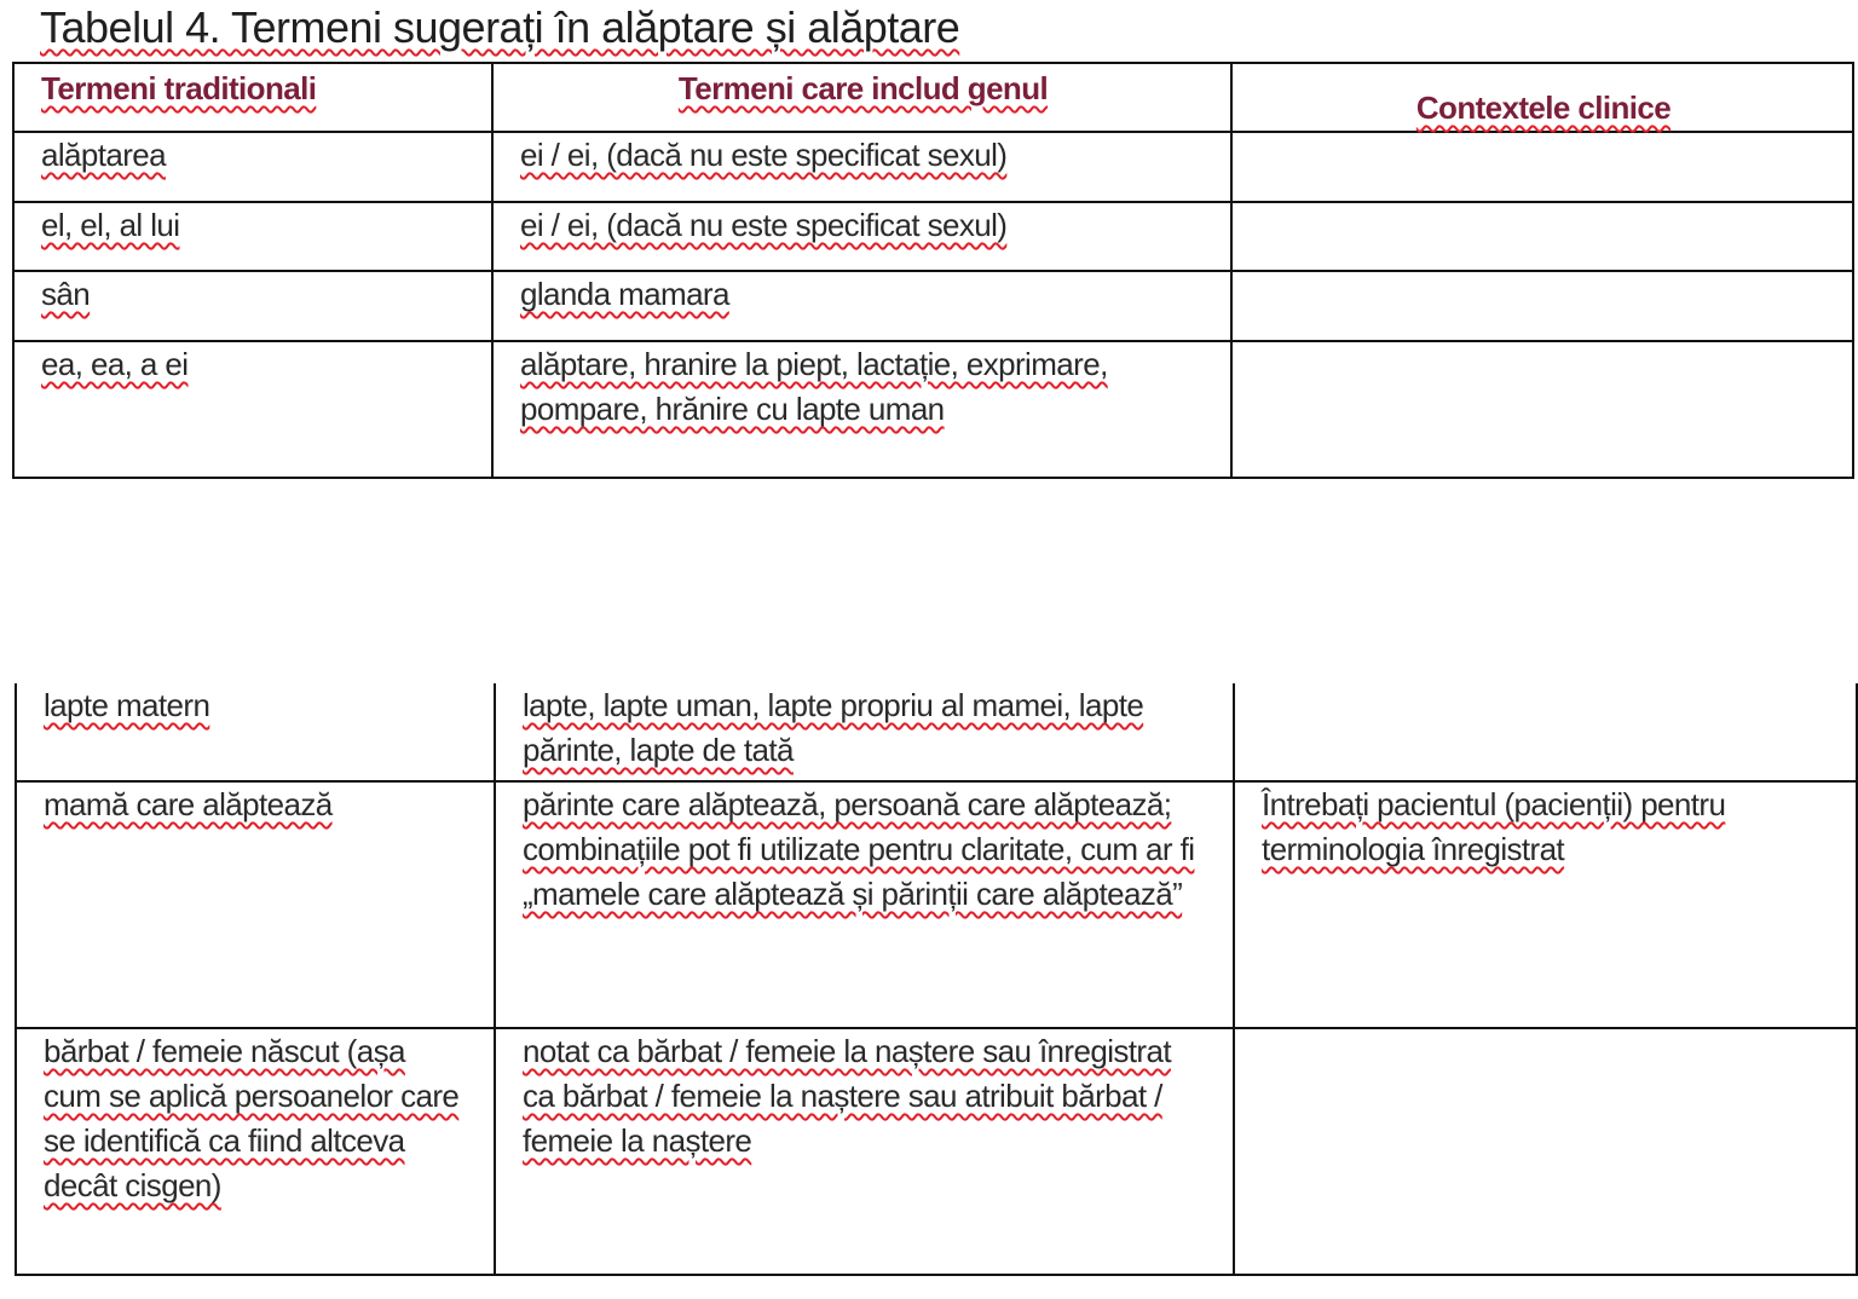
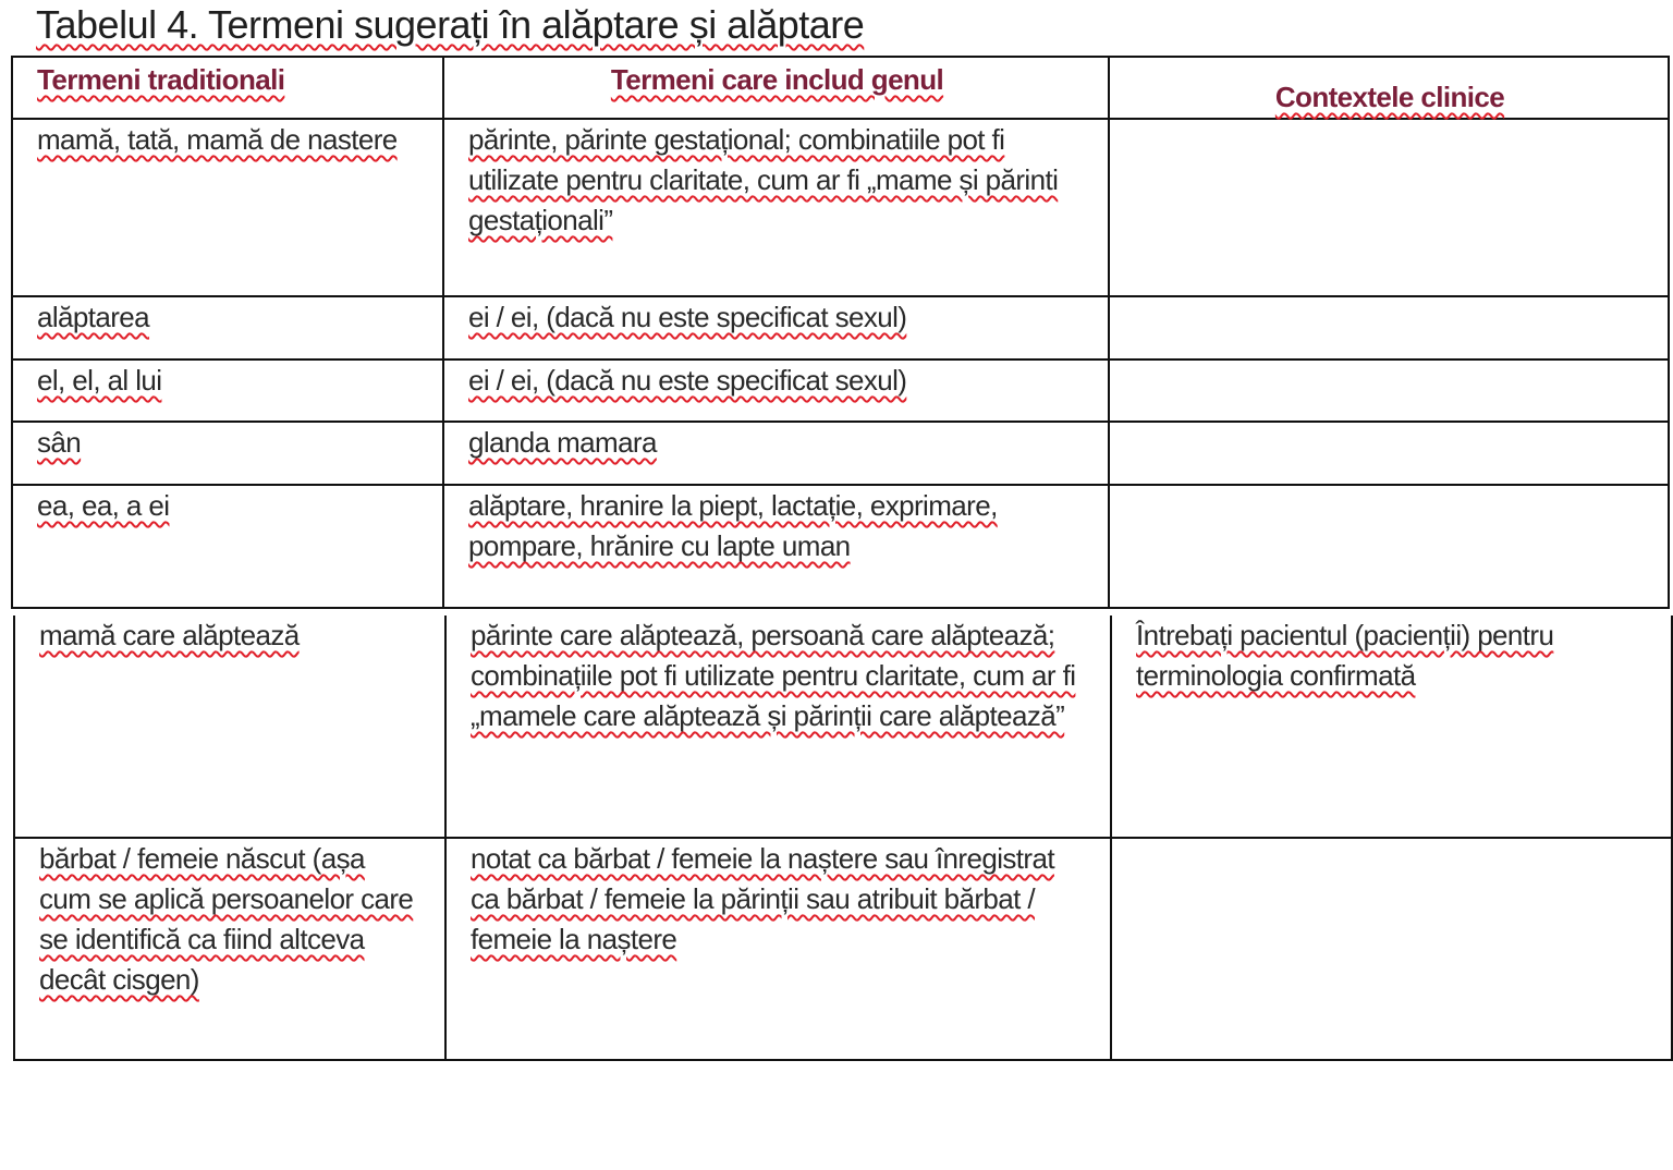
  Tabelul 4. Termeni sugerați în alăptare și alăptare
  Termeni traditionali	Termeni care includ genul	Contextele clinice
+ mamă, tată, mamă de nastere	părinte, părinte gestațional; combinatiile pot fi utilizate pentru claritate, cum ar fi „mame și părinti gestaționali”
  alăptarea	ei / ei, (dacă nu este specificat sexul)
  el, el, al lui	ei / ei, (dacă nu este specificat sexul)
  sân	glanda mamara
  ea, ea, a ei	alăptare, hranire la piept, lactație, exprimare, pompare, hrănire cu lapte uman
- lapte matern	lapte, lapte uman, lapte propriu al mamei, lapte părinte, lapte de tată
- mamă care alăptează	părinte care alăptează, persoană care alăptează; combinațiile pot fi utilizate pentru claritate, cum ar fi „mamele care alăptează și părinții care alăptează”	Întrebați pacientul (pacienții) pentru terminologia înregistrat
+ mamă care alăptează	părinte care alăptează, persoană care alăptează; combinațiile pot fi utilizate pentru claritate, cum ar fi „mamele care alăptează și părinții care alăptează”	Întrebați pacientul (pacienții) pentru terminologia confirmată
- bărbat / femeie născut (așa cum se aplică persoanelor care se identifică ca fiind altceva decât cisgen)	notat ca bărbat / femeie la naștere sau înregistrat ca bărbat / femeie la naștere sau atribuit bărbat / femeie la naștere
+ bărbat / femeie născut (așa cum se aplică persoanelor care se identifică ca fiind altceva decât cisgen)	notat ca bărbat / femeie la naștere sau înregistrat ca bărbat / femeie la părinții sau atribuit bărbat / femeie la naștere
